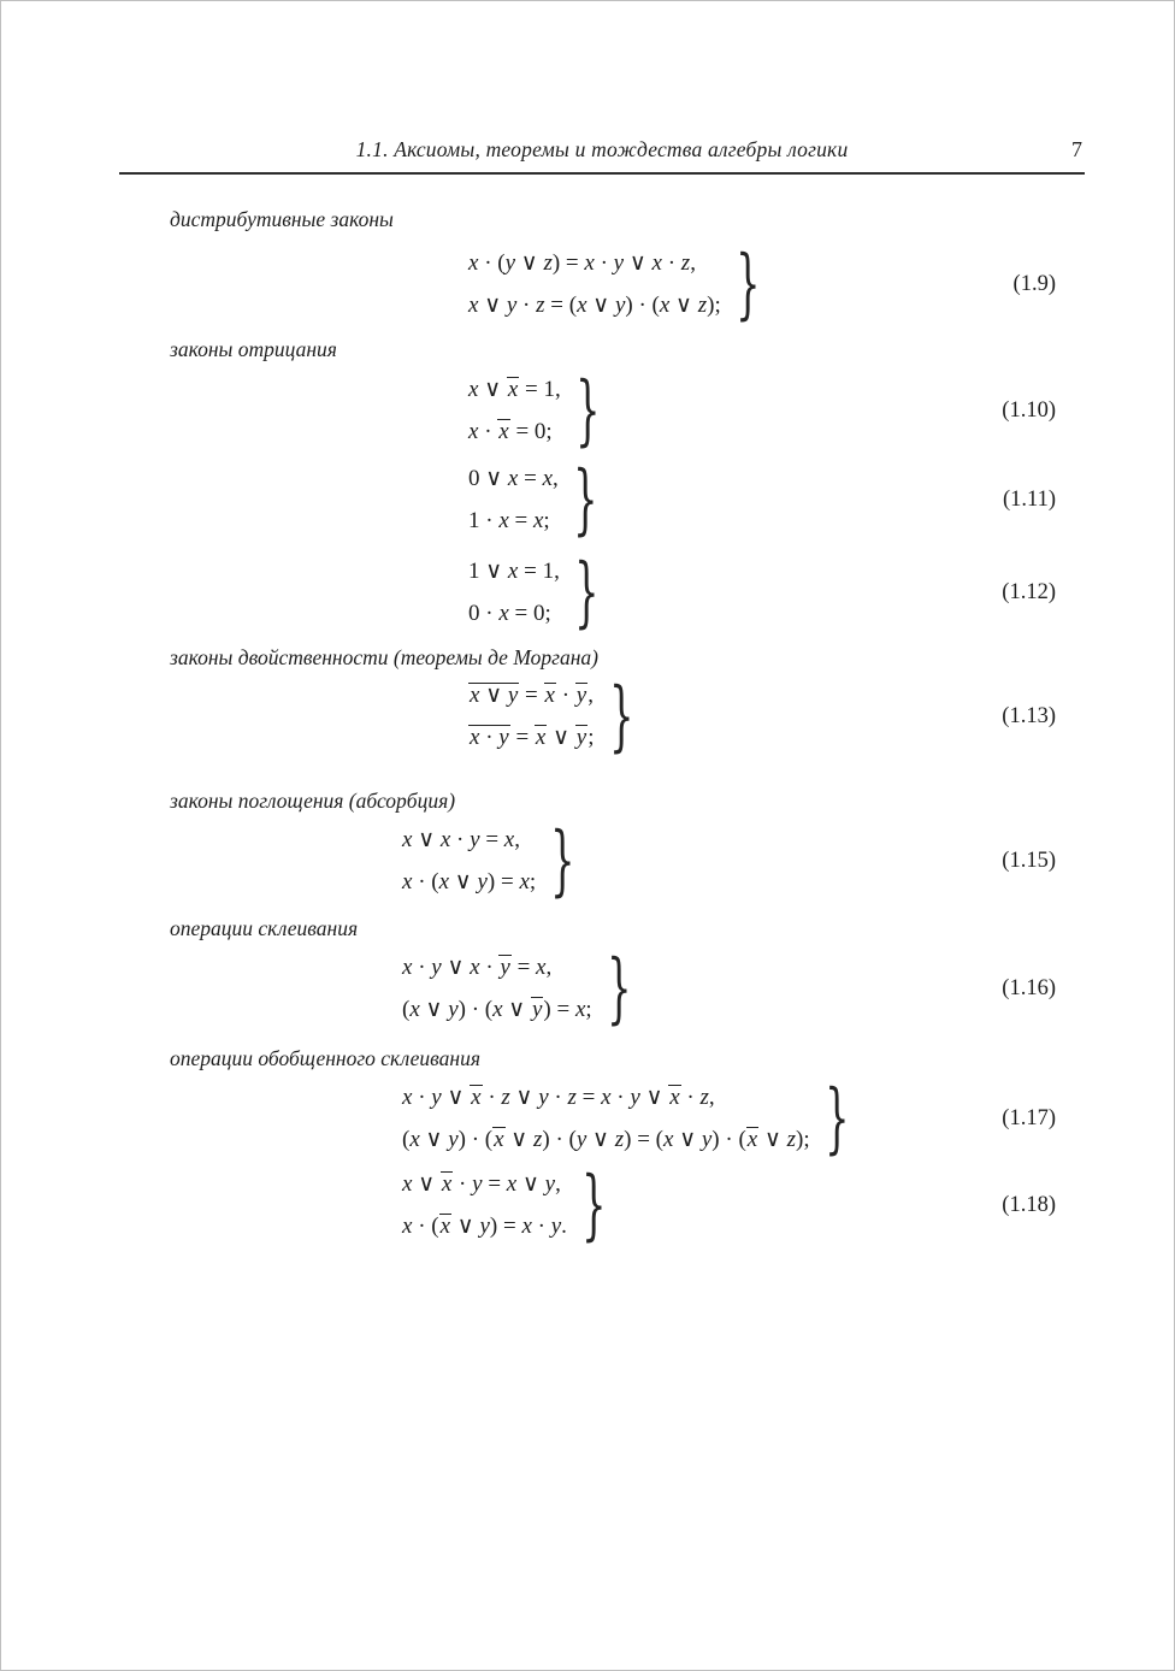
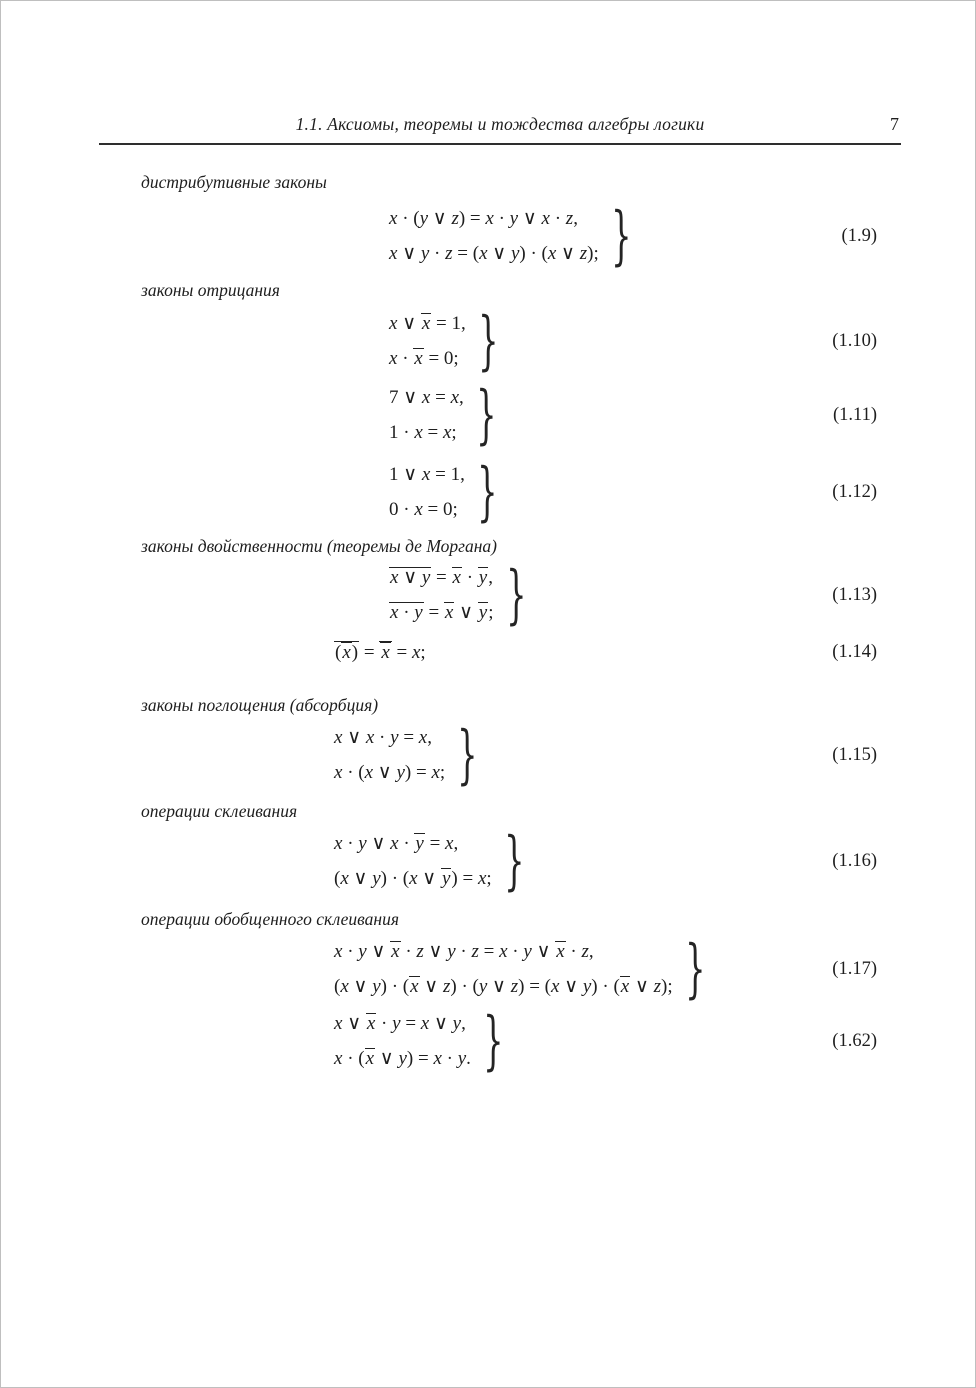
  1.1. Аксиомы, теоремы и тождества алгебры логики
  7
  дистрибутивные законы
  x · (y ∨ z) = x · y ∨ x · z,
  x ∨ y · z = (x ∨ y) · (x ∨ z);
  }
  (1.9)
  законы отрицания
  x ∨ x = 1,
  x · x = 0;
  }
  (1.10)
- 0 ∨ x = x,
+ 7 ∨ x = x,
  1 · x = x;
  }
  (1.11)
  1 ∨ x = 1,
  0 · x = 0;
  }
  (1.12)
  законы двойственности (теоремы де Моргана)
  x ∨ y = x · y,
  x · y = x ∨ y;
  }
  (1.13)
+ (x) = x = x;
+ (1.14)
  законы поглощения (абсорбция)
  x ∨ x · y = x,
  x · (x ∨ y) = x;
  }
  (1.15)
  операции склеивания
  x · y ∨ x · y = x,
  (x ∨ y) · (x ∨ y) = x;
  }
  (1.16)
  операции обобщенного склеивания
  x · y ∨ x · z ∨ y · z = x · y ∨ x · z,
  (x ∨ y) · (x ∨ z) · (y ∨ z) = (x ∨ y) · (x ∨ z);
  }
  (1.17)
  x ∨ x · y = x ∨ y,
  x · (x ∨ y) = x · y.
  }
- (1.18)
+ (1.62)
